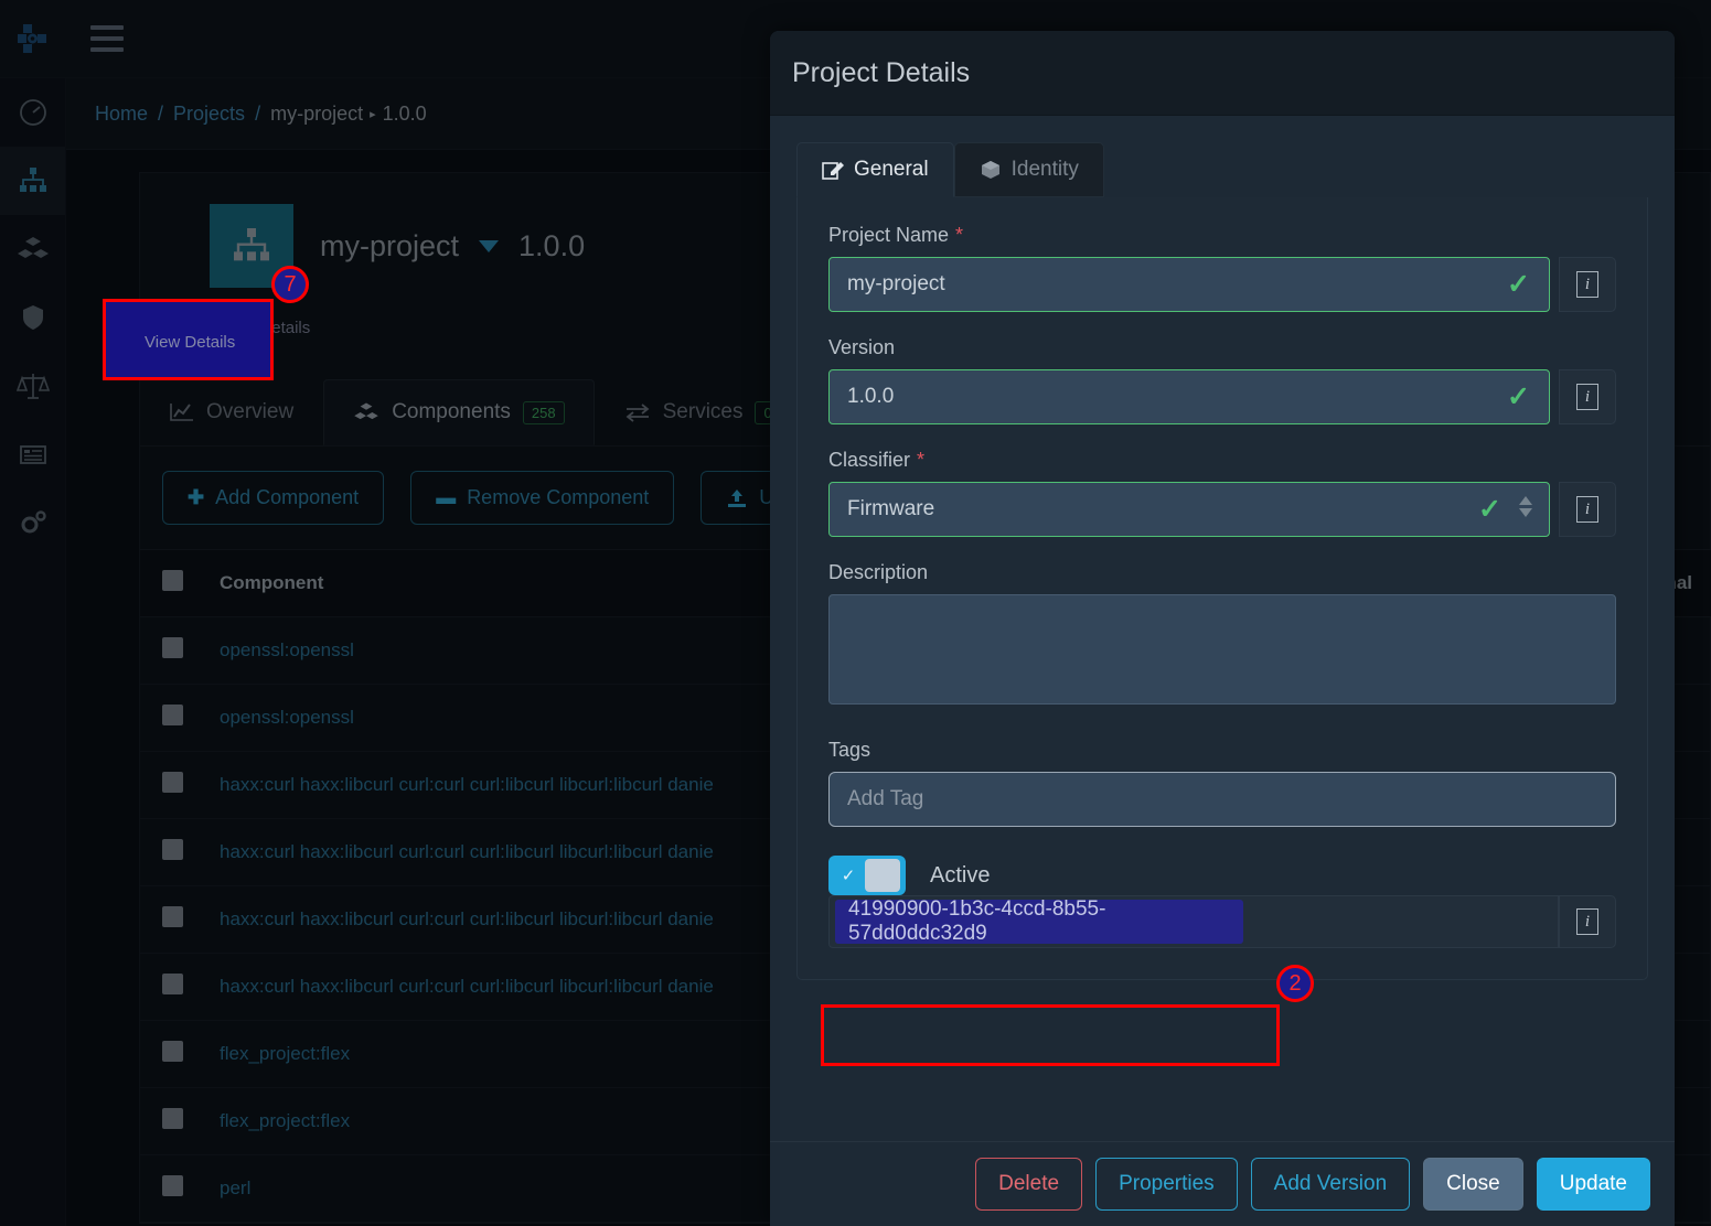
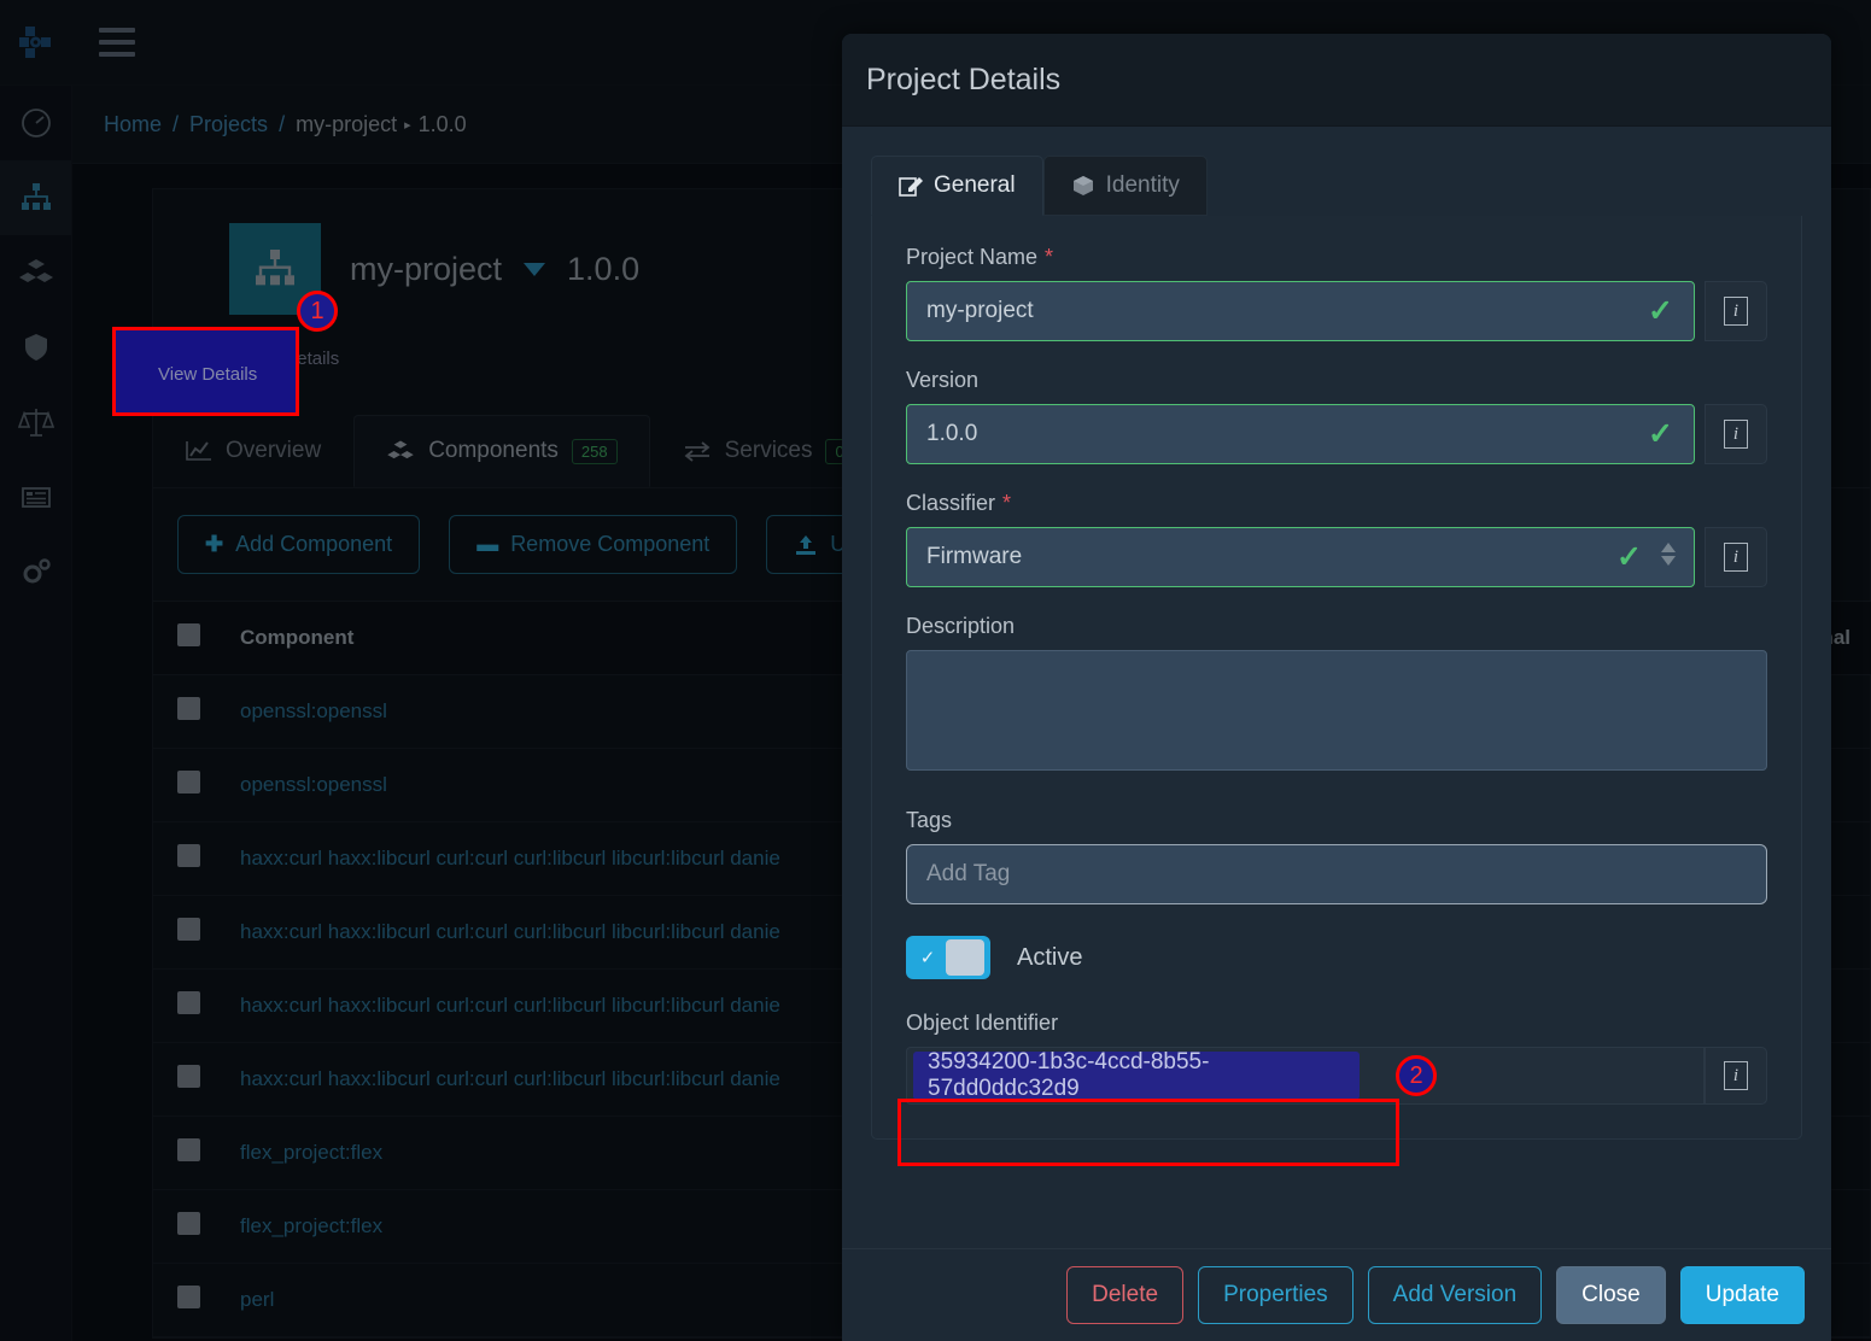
  Home
  /
  Projects
  /
  my-project
  ▸
  1.0.0
  my-project
  1.0.0
  Overview
  Components
  258
  Services
  0
  ✚
  Add Component
  ▬
  Remove Component
  	openssl:openssl
  	openssl:openssl
  	haxx:curl haxx:libcurl curl:curl curl:libcurl libcurl:libcurl danie
  	haxx:curl haxx:libcurl curl:curl curl:libcurl libcurl:libcurl danie
  	haxx:curl haxx:libcurl curl:curl curl:libcurl libcurl:libcurl danie
  	haxx:curl haxx:libcurl curl:curl curl:libcurl libcurl:libcurl danie
  	flex_project:flex
  	flex_project:flex
  	perl
  Project Details
  General
  Identity
  Project Name
  *
  my-project
  ✓
  i
  Version
  1.0.0
  ✓
  i
  Classifier
  *
  Firmware
  ✓
  i
  Description
  Tags
  Add Tag
  ✓
  Active
+ Object Identifier
- 41990900-1b3c-4ccd-8b55-57dd0ddc32d9
+ 35934200-1b3c-4ccd-8b55-57dd0ddc32d9
  i
  Delete
  Properties
  Add Version
  Close
  Update
  View Details
- 7
+ 1
  2
